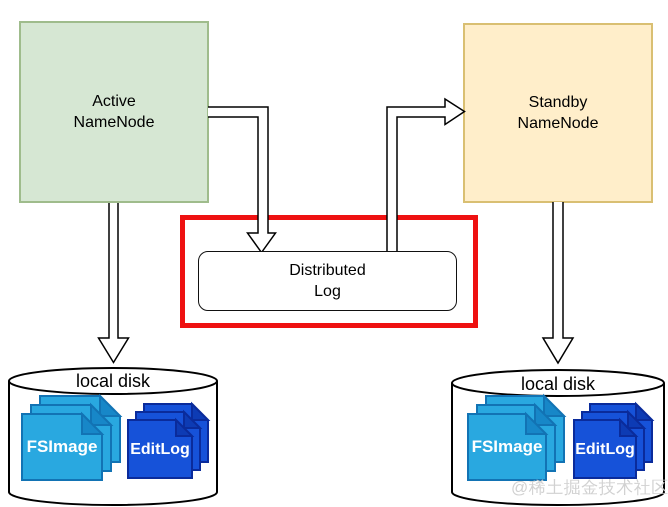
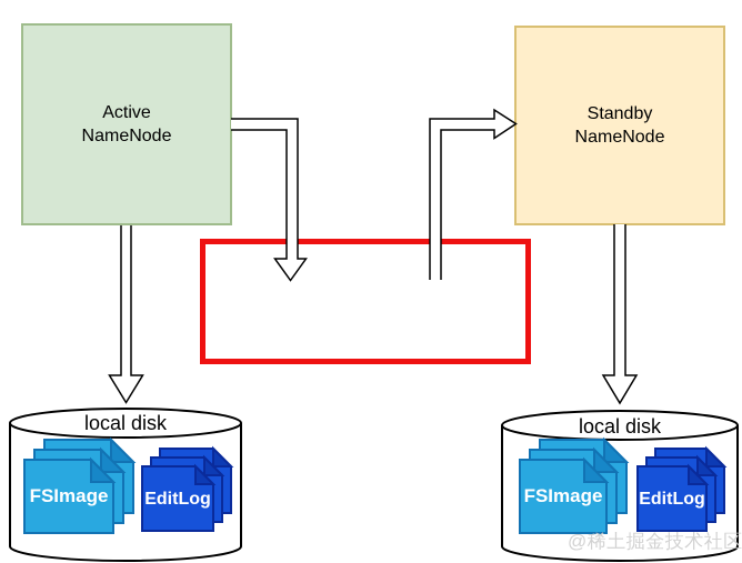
  Active
  NameNode
  Standby
  NameNode
- Distributed
- Log
  local disk
  local disk
  FSImage
  EditLog
  FSImage
  EditLog
  @稀土掘金技术社区
